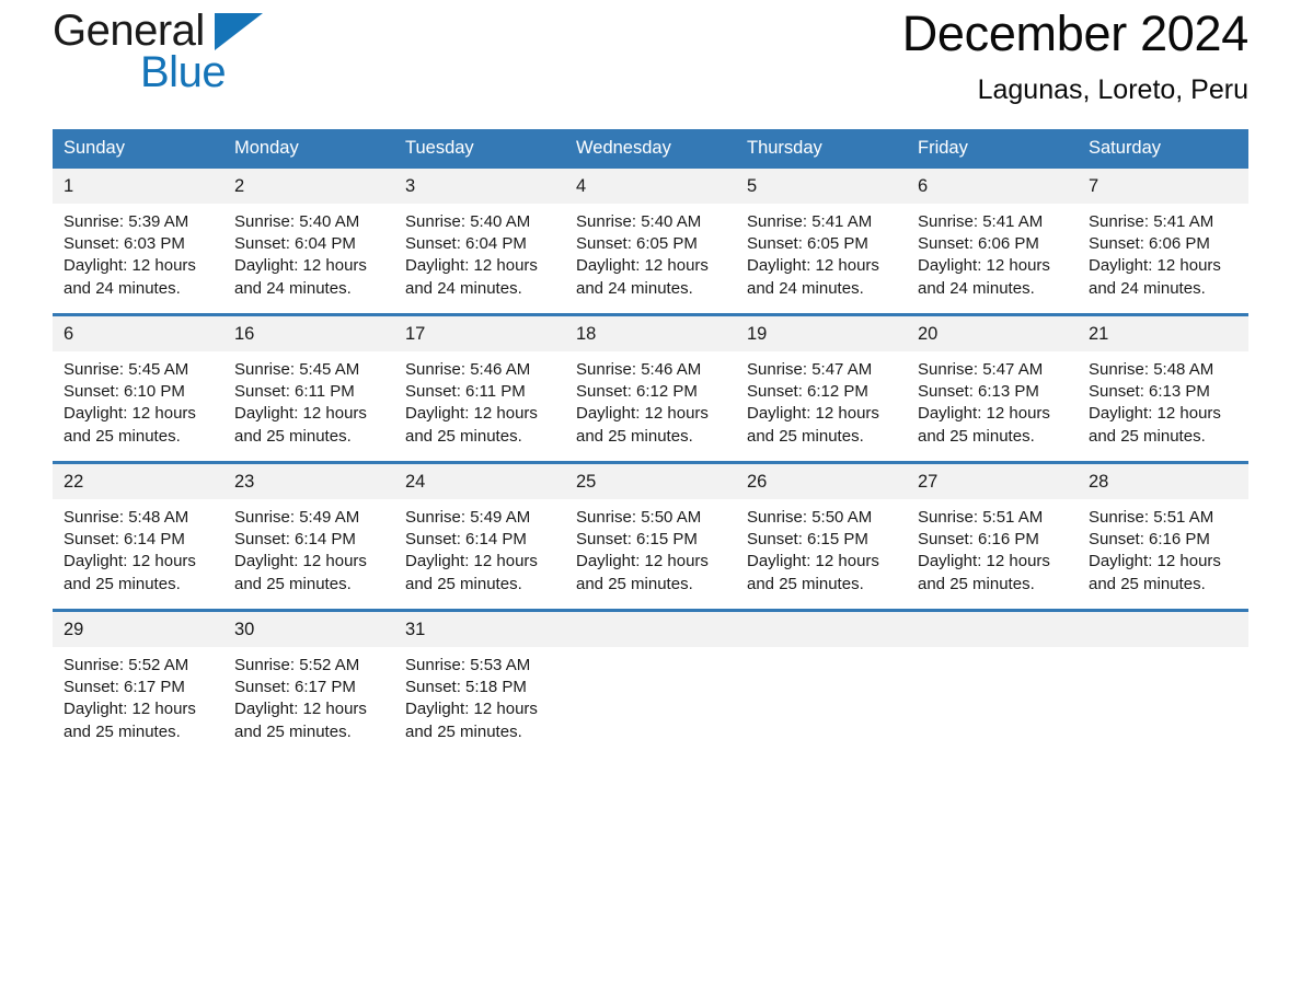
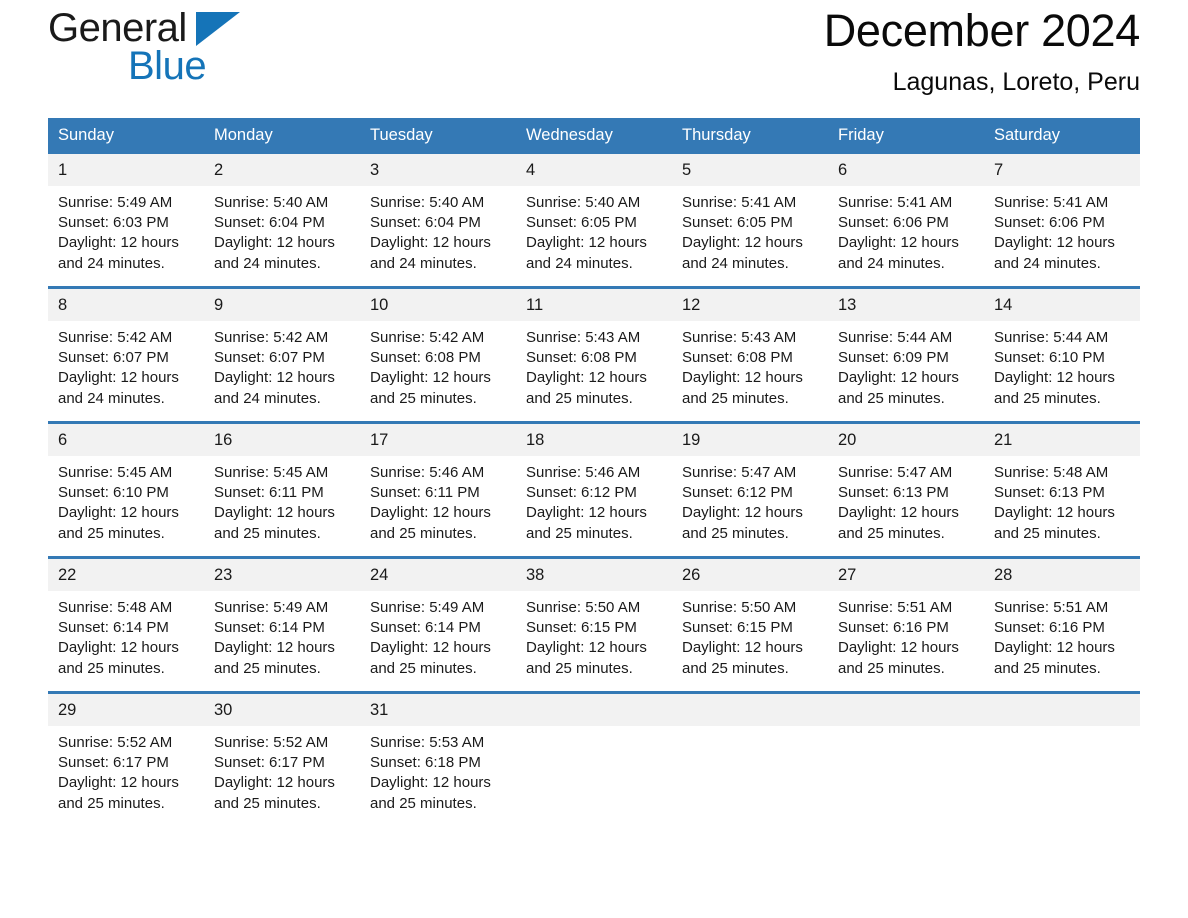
  General
  Blue
  December 2024
  Lagunas, Loreto, Peru
  Sunday	Monday	Tuesday	Wednesday	Thursday	Friday	Saturday
- 1Sunrise: 5:39 AMSunset: 6:03 PMDaylight: 12 hours and 24 minutes.	2Sunrise: 5:40 AMSunset: 6:04 PMDaylight: 12 hours and 24 minutes.	3Sunrise: 5:40 AMSunset: 6:04 PMDaylight: 12 hours and 24 minutes.	4Sunrise: 5:40 AMSunset: 6:05 PMDaylight: 12 hours and 24 minutes.	5Sunrise: 5:41 AMSunset: 6:05 PMDaylight: 12 hours and 24 minutes.	6Sunrise: 5:41 AMSunset: 6:06 PMDaylight: 12 hours and 24 minutes.	7Sunrise: 5:41 AMSunset: 6:06 PMDaylight: 12 hours and 24 minutes.
+ 1Sunrise: 5:49 AMSunset: 6:03 PMDaylight: 12 hours and 24 minutes.	2Sunrise: 5:40 AMSunset: 6:04 PMDaylight: 12 hours and 24 minutes.	3Sunrise: 5:40 AMSunset: 6:04 PMDaylight: 12 hours and 24 minutes.	4Sunrise: 5:40 AMSunset: 6:05 PMDaylight: 12 hours and 24 minutes.	5Sunrise: 5:41 AMSunset: 6:05 PMDaylight: 12 hours and 24 minutes.	6Sunrise: 5:41 AMSunset: 6:06 PMDaylight: 12 hours and 24 minutes.	7Sunrise: 5:41 AMSunset: 6:06 PMDaylight: 12 hours and 24 minutes.
+ 8Sunrise: 5:42 AMSunset: 6:07 PMDaylight: 12 hours and 24 minutes.	9Sunrise: 5:42 AMSunset: 6:07 PMDaylight: 12 hours and 24 minutes.	10Sunrise: 5:42 AMSunset: 6:08 PMDaylight: 12 hours and 25 minutes.	11Sunrise: 5:43 AMSunset: 6:08 PMDaylight: 12 hours and 25 minutes.	12Sunrise: 5:43 AMSunset: 6:08 PMDaylight: 12 hours and 25 minutes.	13Sunrise: 5:44 AMSunset: 6:09 PMDaylight: 12 hours and 25 minutes.	14Sunrise: 5:44 AMSunset: 6:10 PMDaylight: 12 hours and 25 minutes.
  6Sunrise: 5:45 AMSunset: 6:10 PMDaylight: 12 hours and 25 minutes.	16Sunrise: 5:45 AMSunset: 6:11 PMDaylight: 12 hours and 25 minutes.	17Sunrise: 5:46 AMSunset: 6:11 PMDaylight: 12 hours and 25 minutes.	18Sunrise: 5:46 AMSunset: 6:12 PMDaylight: 12 hours and 25 minutes.	19Sunrise: 5:47 AMSunset: 6:12 PMDaylight: 12 hours and 25 minutes.	20Sunrise: 5:47 AMSunset: 6:13 PMDaylight: 12 hours and 25 minutes.	21Sunrise: 5:48 AMSunset: 6:13 PMDaylight: 12 hours and 25 minutes.
- 22Sunrise: 5:48 AMSunset: 6:14 PMDaylight: 12 hours and 25 minutes.	23Sunrise: 5:49 AMSunset: 6:14 PMDaylight: 12 hours and 25 minutes.	24Sunrise: 5:49 AMSunset: 6:14 PMDaylight: 12 hours and 25 minutes.	25Sunrise: 5:50 AMSunset: 6:15 PMDaylight: 12 hours and 25 minutes.	26Sunrise: 5:50 AMSunset: 6:15 PMDaylight: 12 hours and 25 minutes.	27Sunrise: 5:51 AMSunset: 6:16 PMDaylight: 12 hours and 25 minutes.	28Sunrise: 5:51 AMSunset: 6:16 PMDaylight: 12 hours and 25 minutes.
+ 22Sunrise: 5:48 AMSunset: 6:14 PMDaylight: 12 hours and 25 minutes.	23Sunrise: 5:49 AMSunset: 6:14 PMDaylight: 12 hours and 25 minutes.	24Sunrise: 5:49 AMSunset: 6:14 PMDaylight: 12 hours and 25 minutes.	38Sunrise: 5:50 AMSunset: 6:15 PMDaylight: 12 hours and 25 minutes.	26Sunrise: 5:50 AMSunset: 6:15 PMDaylight: 12 hours and 25 minutes.	27Sunrise: 5:51 AMSunset: 6:16 PMDaylight: 12 hours and 25 minutes.	28Sunrise: 5:51 AMSunset: 6:16 PMDaylight: 12 hours and 25 minutes.
- 29Sunrise: 5:52 AMSunset: 6:17 PMDaylight: 12 hours and 25 minutes.	30Sunrise: 5:52 AMSunset: 6:17 PMDaylight: 12 hours and 25 minutes.	31Sunrise: 5:53 AMSunset: 5:18 PMDaylight: 12 hours and 25 minutes.
+ 29Sunrise: 5:52 AMSunset: 6:17 PMDaylight: 12 hours and 25 minutes.	30Sunrise: 5:52 AMSunset: 6:17 PMDaylight: 12 hours and 25 minutes.	31Sunrise: 5:53 AMSunset: 6:18 PMDaylight: 12 hours and 25 minutes.
